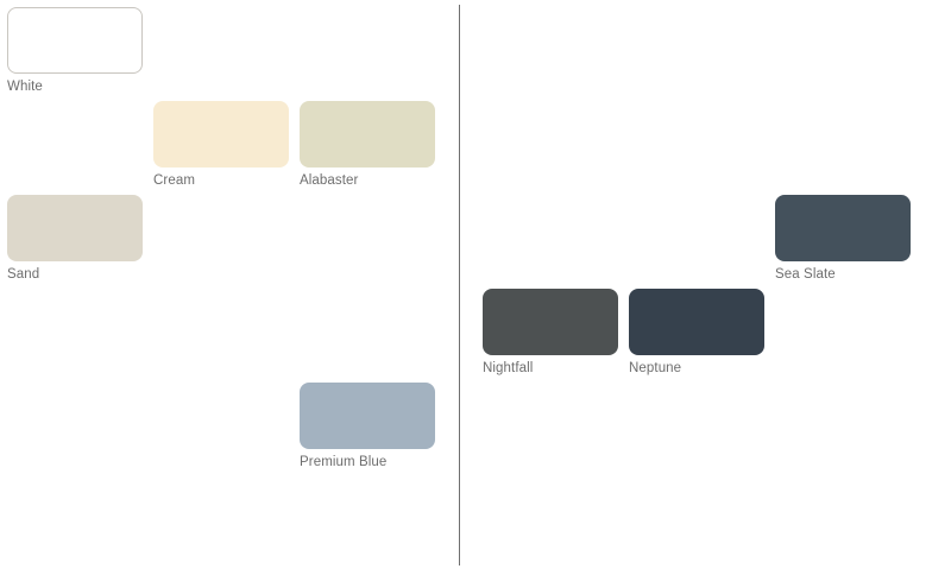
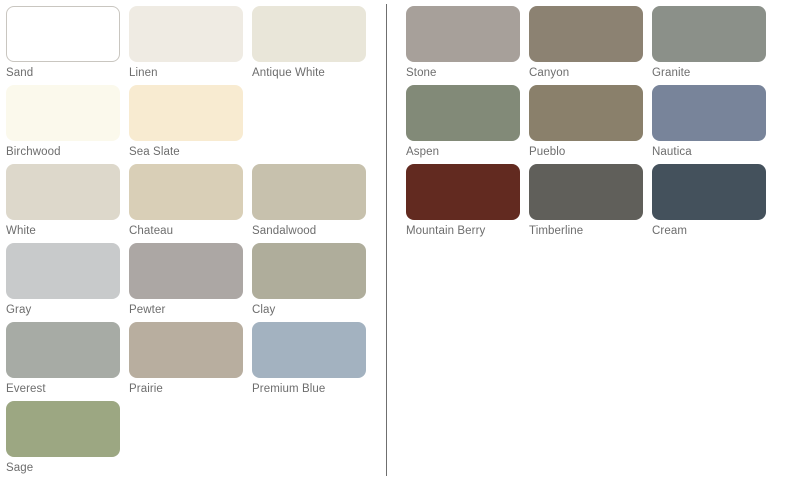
- White
+ Sand
+ Linen
+ Antique White
+ Birchwood
- Cream
+ Sea Slate
- Alabaster
- Sand
+ White
+ Chateau
+ Sandalwood
+ Gray
+ Pewter
+ Clay
+ Everest
+ Prairie
  Premium Blue
+ Sage
+ Stone
+ Canyon
+ Granite
+ Aspen
+ Pueblo
+ Nautica
+ Mountain Berry
+ Timberline
- Sea Slate
+ Cream
- Nightfall
- Neptune
